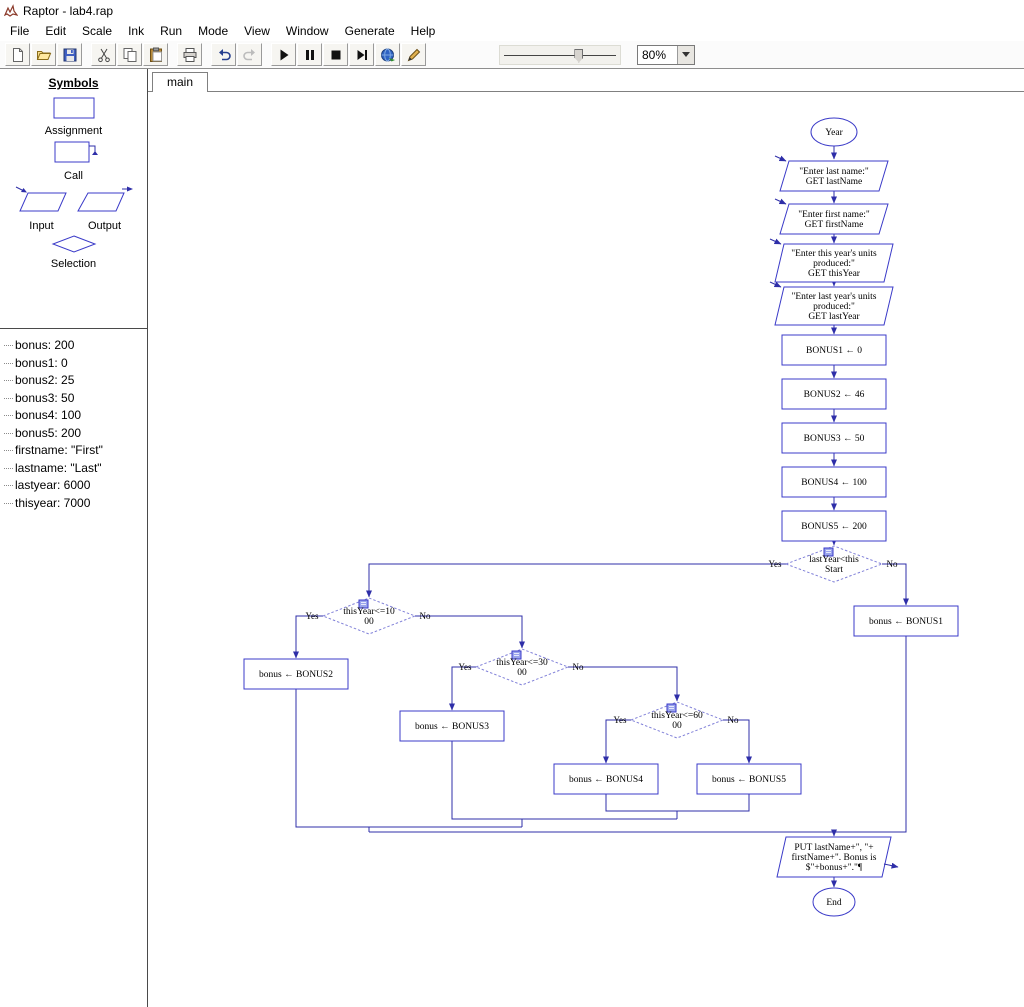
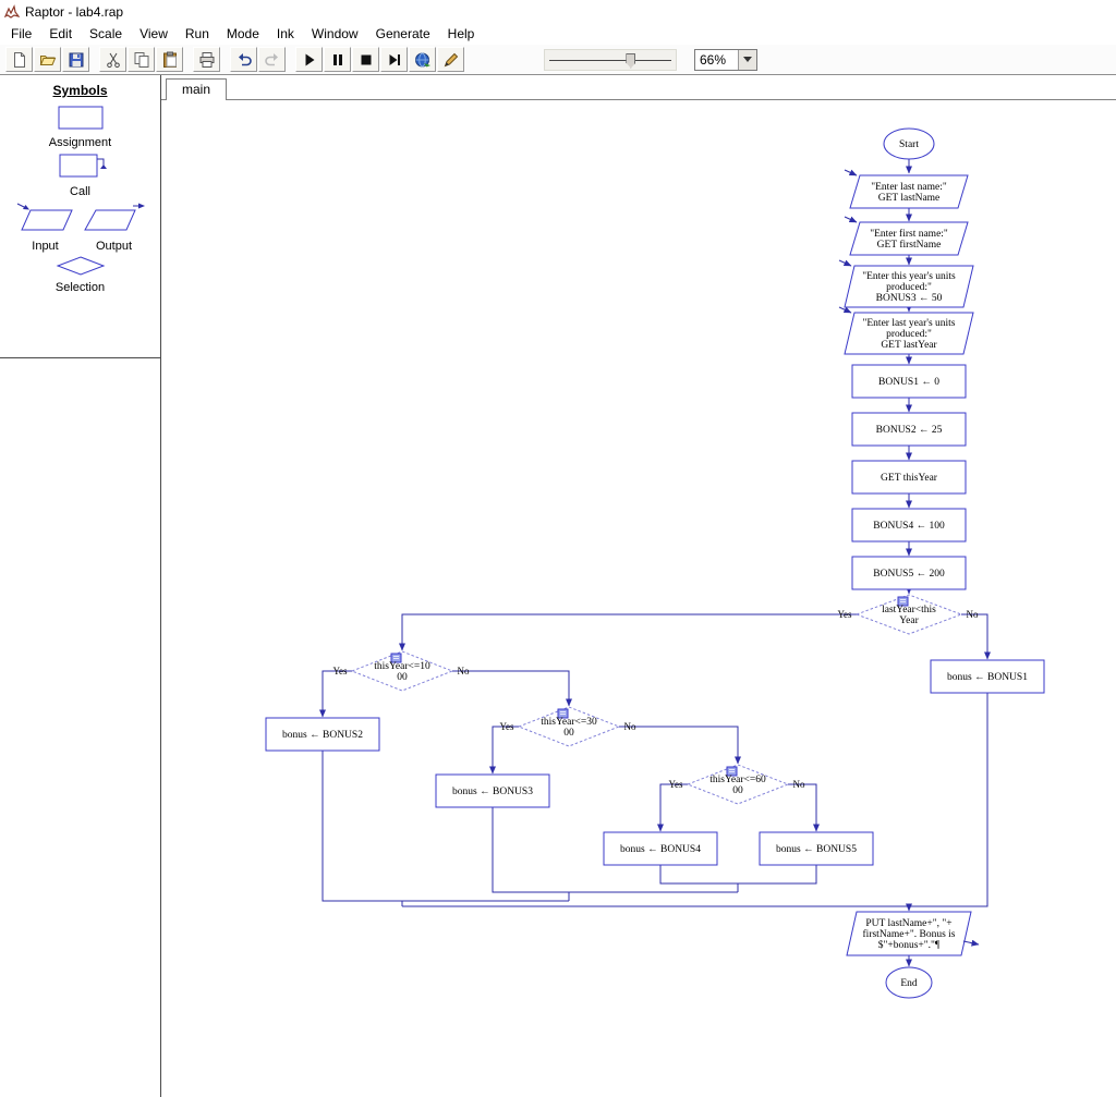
  Raptor - lab4.rap
  File
  Edit
  Scale
- Ink
+ View
  Run
  Mode
- View
+ Ink
  Window
  Generate
  Help
- 80%
+ 66%
  Symbols
  Assignment
  Call
  Input
  Output
  Selection
- bonus: 200
- bonus1: 0
- bonus2: 25
- bonus3: 50
- bonus4: 100
- bonus5: 200
- firstname: "First"
- lastname: "Last"
- lastyear: 6000
- thisyear: 7000
  main
- Year
+ Start
  "Enter last name:"
  GET lastName
  "Enter first name:"
  GET firstName
  "Enter this year's units
  produced:"
- GET thisYear
+ BONUS3 ← 50
  "Enter last year's units
  produced:"
  GET lastYear
  BONUS1 ← 0
- BONUS2 ← 46
+ BONUS2 ← 25
- BONUS3 ← 50
+ GET thisYear
  BONUS4 ← 100
  BONUS5 ← 200
  lastYear<this
- Start
+ Year
  bonus ← BONUS1
  thisYear<=10
  00
  bonus ← BONUS2
  thisYear<=30
  00
  bonus ← BONUS3
  thisYear<=60
  00
  bonus ← BONUS4
  bonus ← BONUS5
  PUT lastName+", "+
  firstName+". Bonus is
  $"+bonus+"."¶
  End
  Yes
  No
  Yes
  No
  Yes
  No
  Yes
  No
